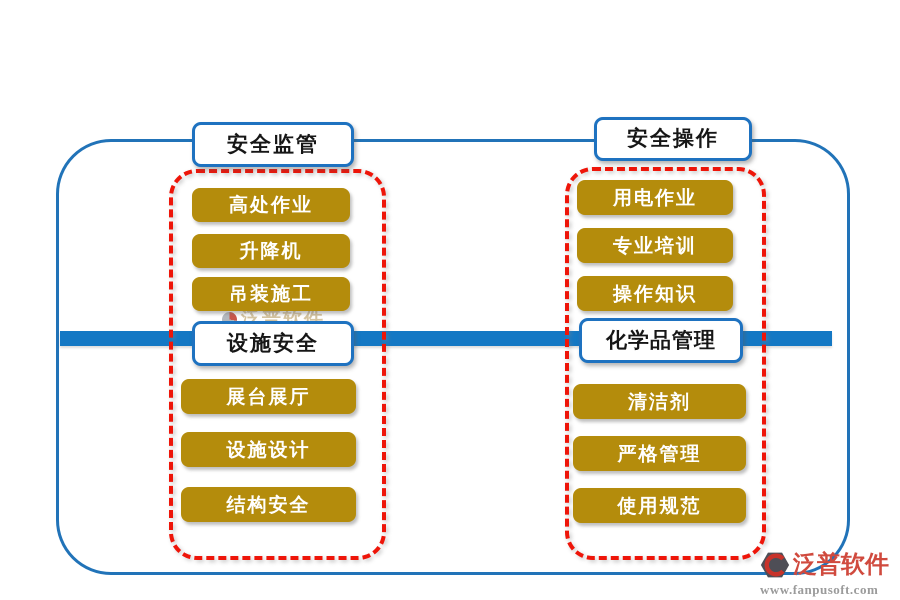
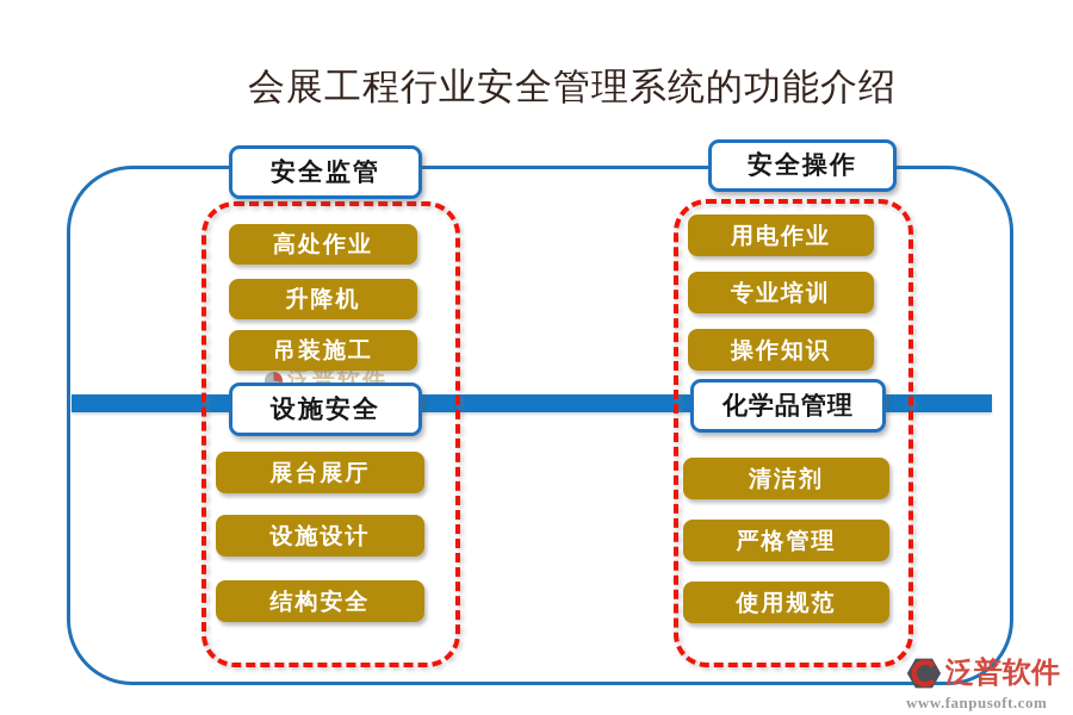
+ 会展工程行业安全管理系统的功能介绍
  泛普软件
  安全监管
  安全操作
  设施安全
  化学品管理
  高处作业
  升降机
  吊装施工
  用电作业
  专业培训
  操作知识
  展台展厅
  设施设计
  结构安全
  清洁剂
  严格管理
  使用规范
  泛普软件
  www.fanpusoft.com
